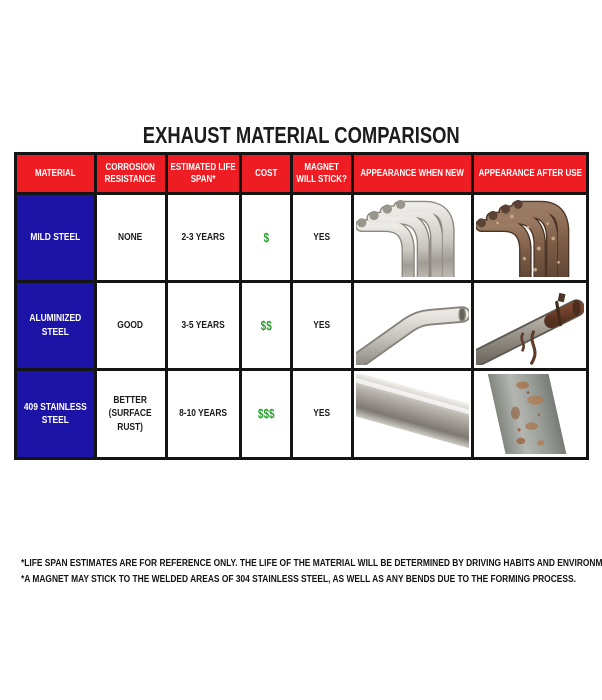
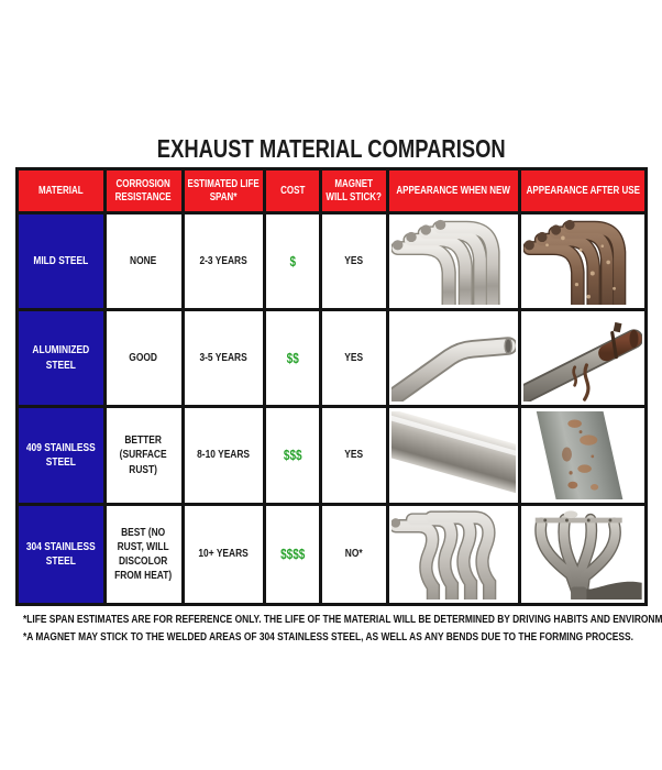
  EXHAUST MATERIAL COMPARISON
  MATERIAL	CORROSION RESISTANCE	ESTIMATED LIFE SPAN*	COST	MAGNET WILL STICK?	APPEARANCE WHEN NEW	APPEARANCE AFTER USE
  MILD STEEL	NONE	2-3 YEARS	$	YES
  ALUMINIZED STEEL	GOOD	3-5 YEARS	$$	YES
  409 STAINLESS STEEL	BETTER (SURFACE RUST)	8-10 YEARS	$$$	YES
+ 304 STAINLESS STEEL	BEST (NO RUST, WILL DISCOLOR FROM HEAT)	10+ YEARS	$$$$	NO*
  *LIFE SPAN ESTIMATES ARE FOR REFERENCE ONLY. THE LIFE OF THE MATERIAL WILL BE DETERMINED BY DRIVING HABITS AND ENVIRONM
  *A MAGNET MAY STICK TO THE WELDED AREAS OF 304 STAINLESS STEEL, AS WELL AS ANY BENDS DUE TO THE FORMING PROCESS.
